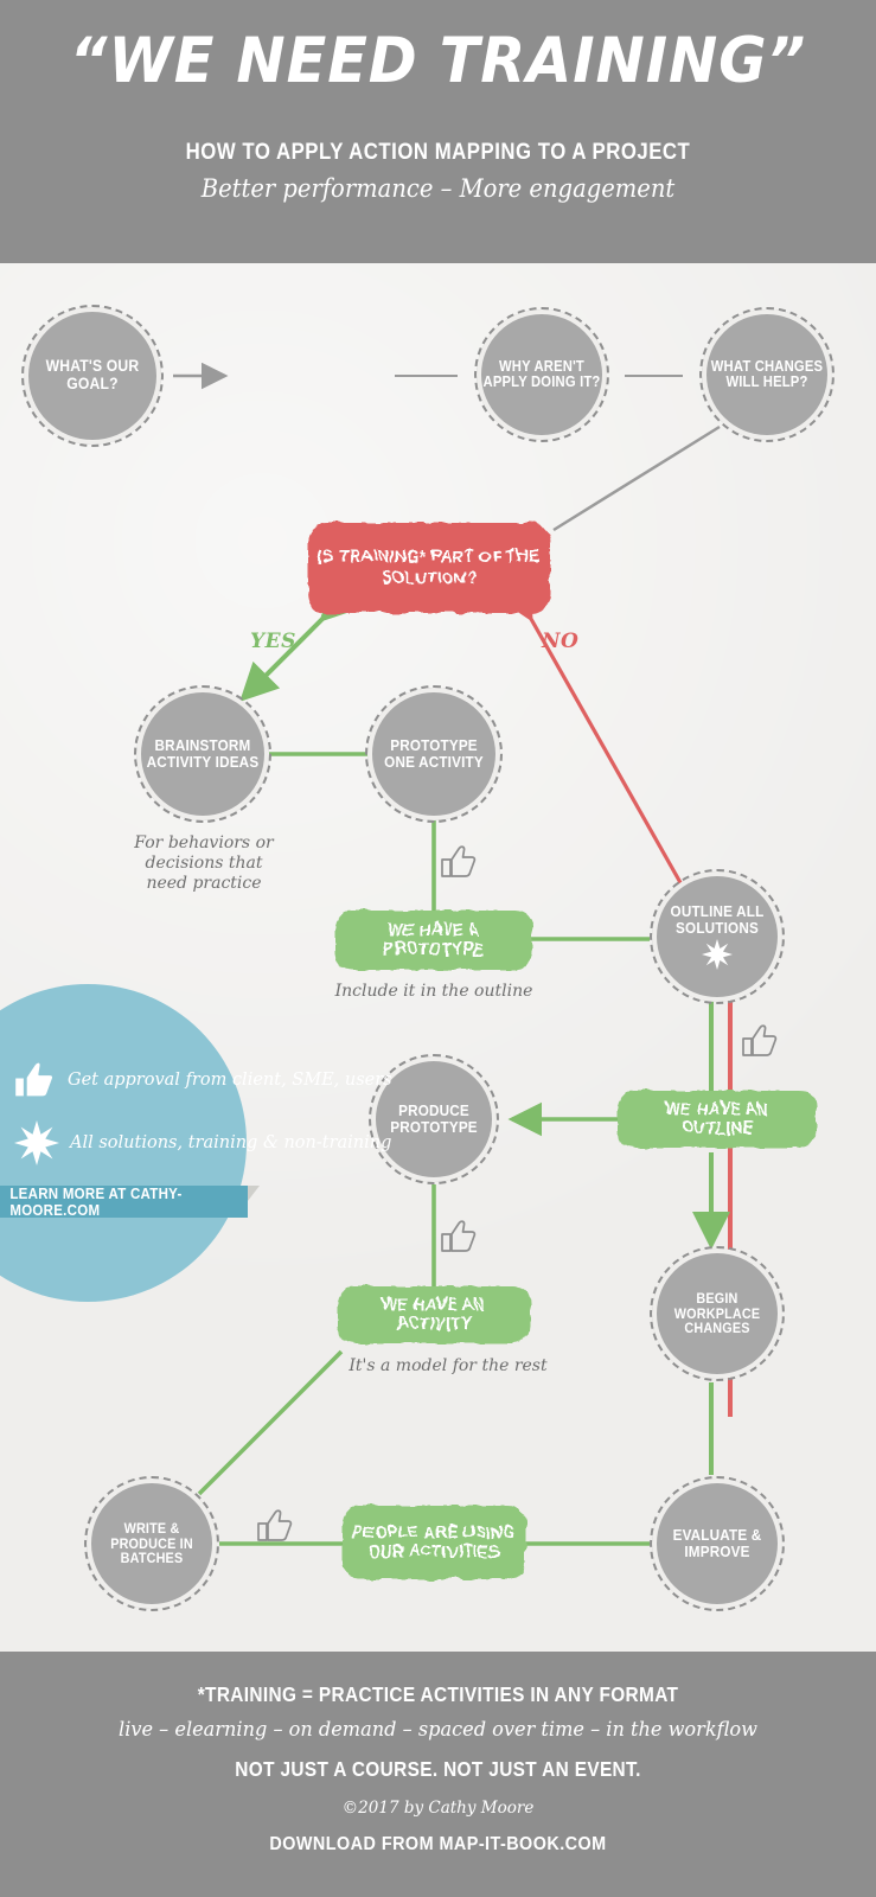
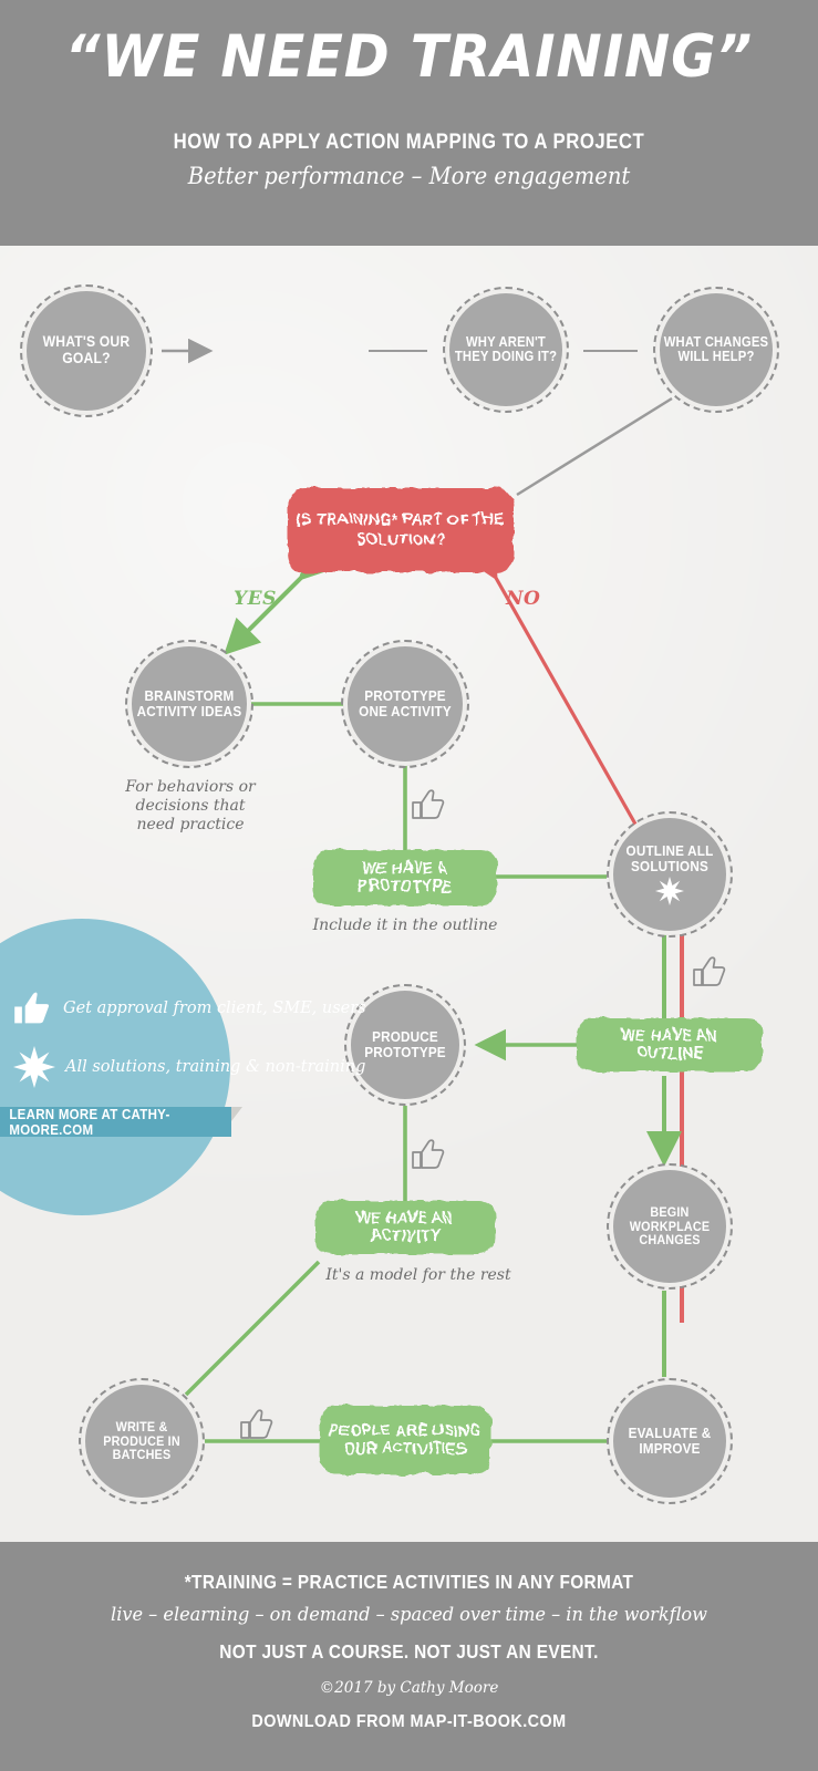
  “WE NEED TRAINING”
  HOW TO APPLY ACTION MAPPING TO A PROJECT
  Better performance – More engagement
  WHAT'S OUR GOAL?
- WHY AREN'T APPLY DOING IT?
+ WHY AREN'T THEY DOING IT?
  WHAT CHANGES WILL HELP?
  IS TRAINING* PART OF THE SOLUTION?
  YES
  NO
  BRAINSTORM ACTIVITY IDEAS
  For behaviors or decisions that need practice
  PROTOTYPE ONE ACTIVITY
  WE HAVE A PROTOTYPE
  Include it in the outline
  OUTLINE ALL SOLUTIONS
  PRODUCE PROTOTYPE
  WE HAVE AN OUTLINE
  WE HAVE AN ACTIVITY
  It's a model for the rest
  BEGIN WORKPLACE CHANGES
  WRITE & PRODUCE IN BATCHES
  PEOPLE ARE USING OUR ACTIVITIES
  EVALUATE & IMPROVE
  Get approval from client, SME, users
  All solutions, training & non-training
  LEARN MORE AT CATHY-MOORE.COM
  *TRAINING = PRACTICE ACTIVITIES IN ANY FORMAT
  live – elearning – on demand – spaced over time – in the workflow
  NOT JUST A COURSE. NOT JUST AN EVENT.
  ©2017 by Cathy Moore
  DOWNLOAD FROM MAP-IT-BOOK.COM
